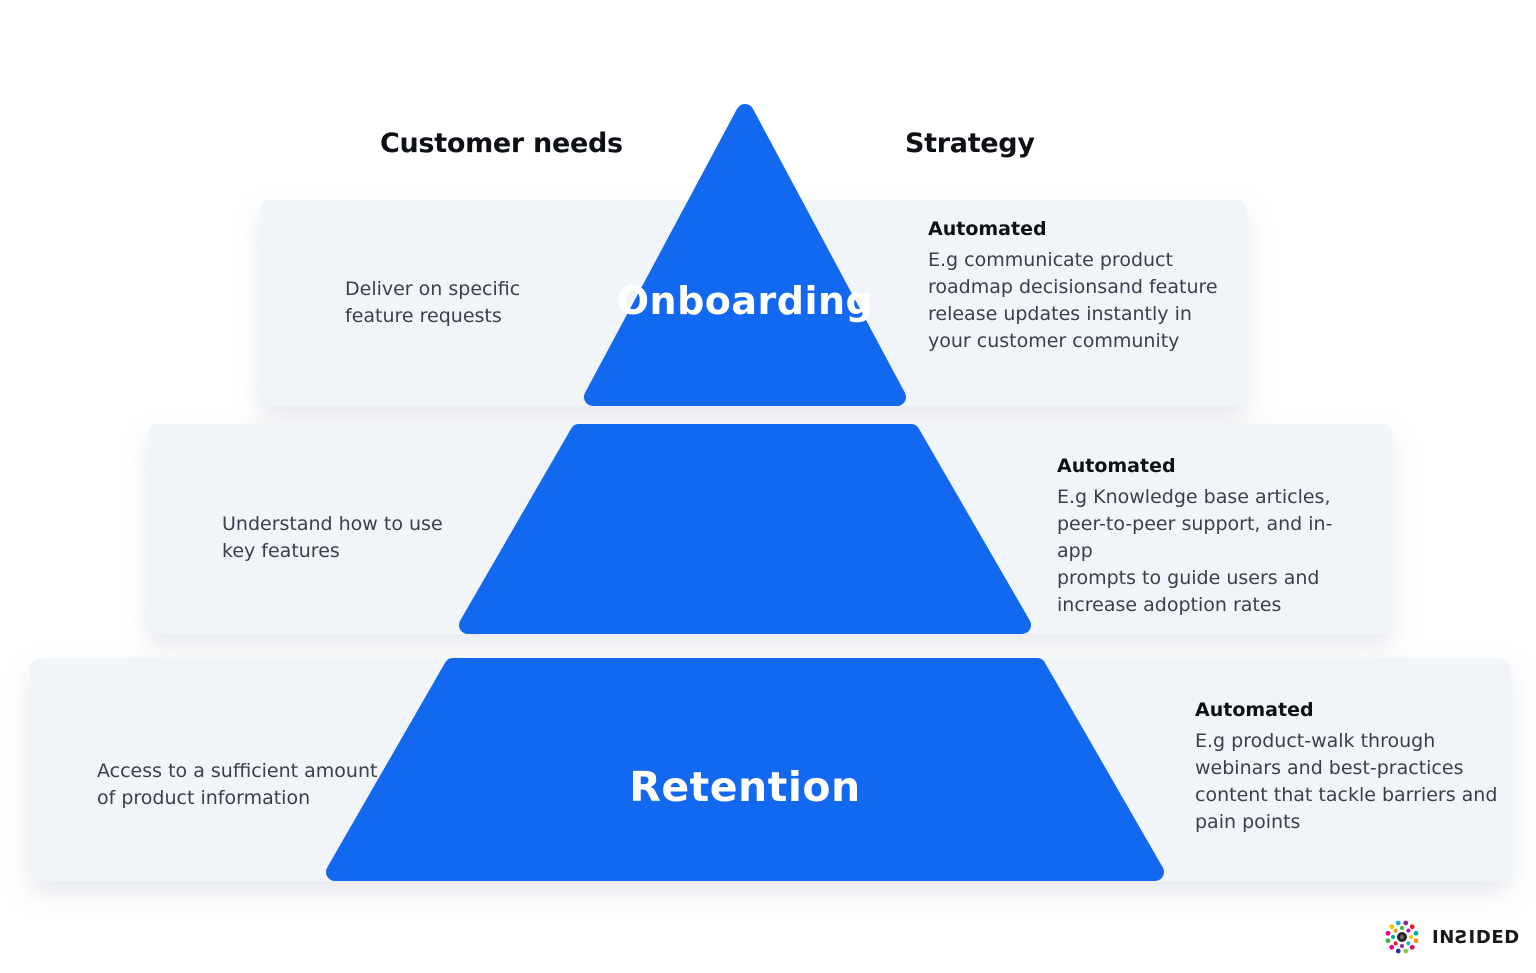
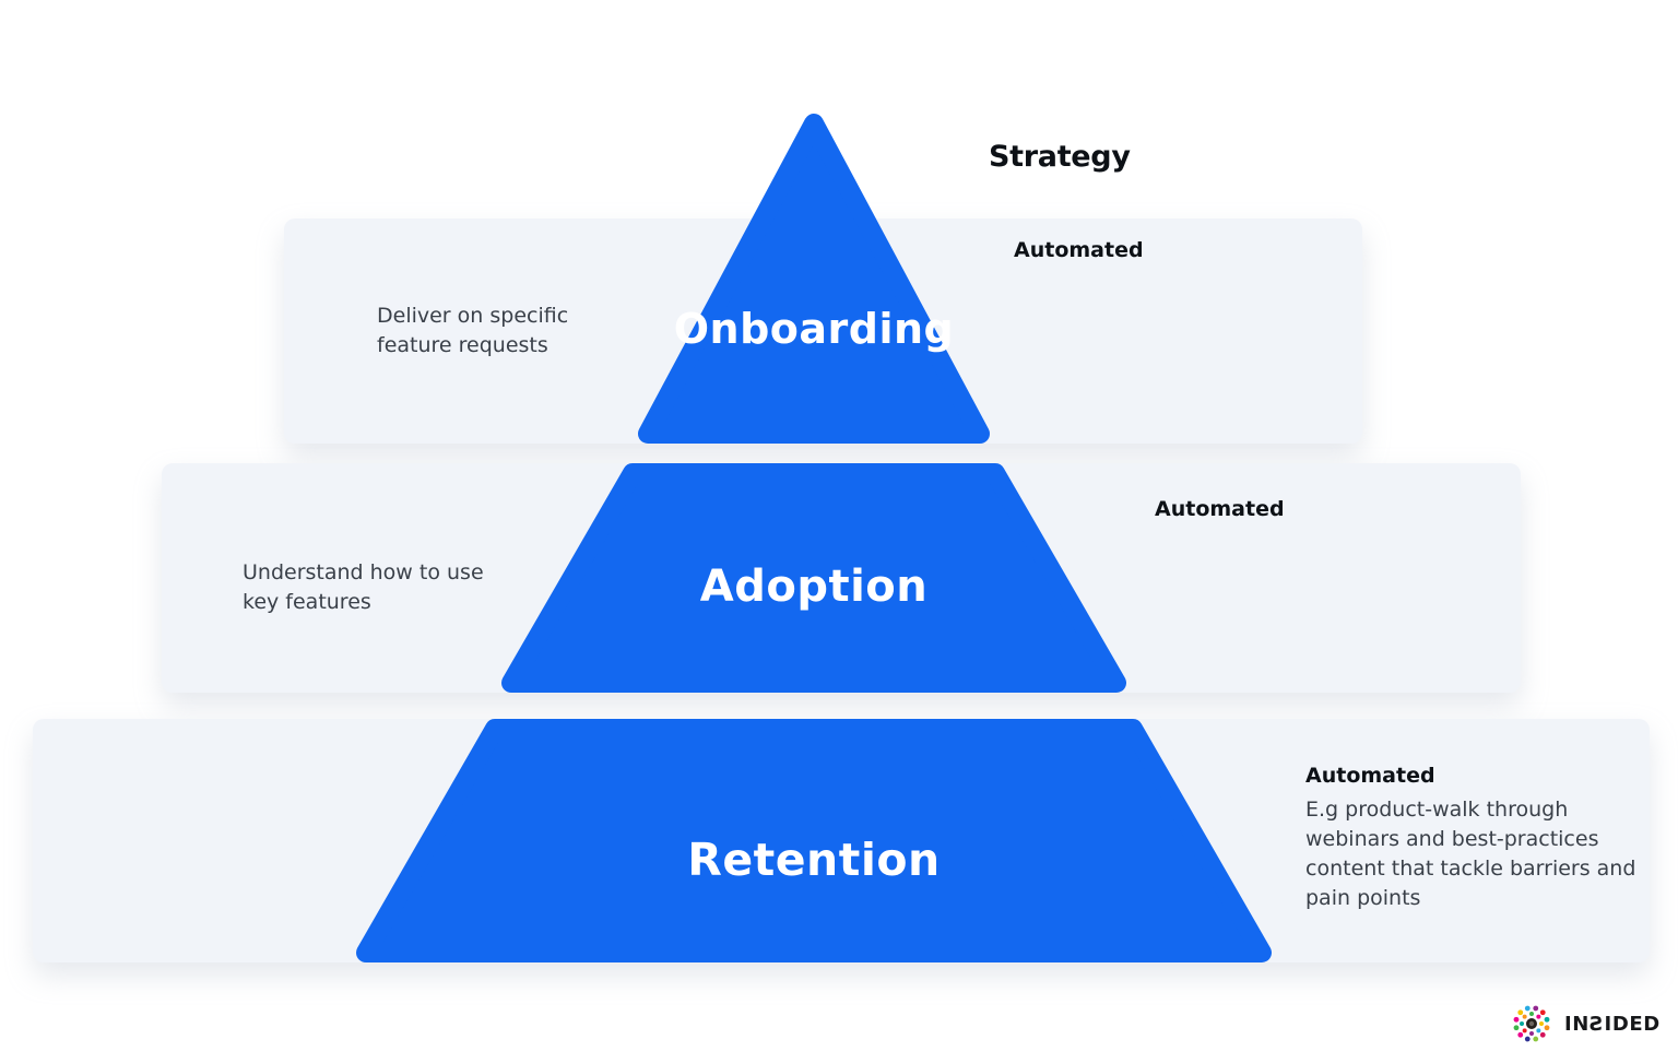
- Customer needs
  Strategy
  Onboarding
+ Adoption
  Retention
  Deliver on specific
  feature requests
  Understand how to use
  key features
- Access to a sufficient amount
- of product information
  Automated
- E.g communicate product
- roadmap decisionsand feature
- release updates instantly in
- your customer community
  Automated
- E.g Knowledge base articles,
- peer-to-peer support, and in-app
- prompts to guide users and
- increase adoption rates
  Automated
  E.g product-walk through
  webinars and best-practices
  content that tackle barriers and
  pain points
  IN
  Ƨ
  IDED
